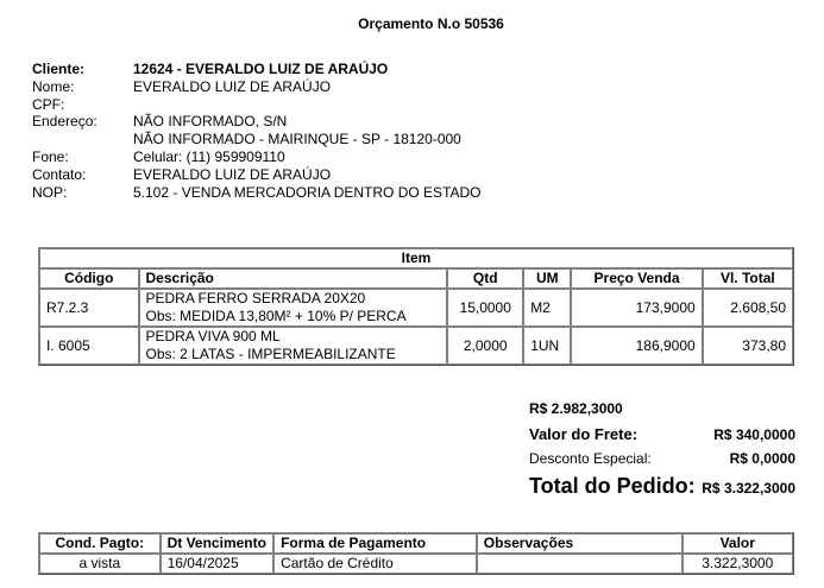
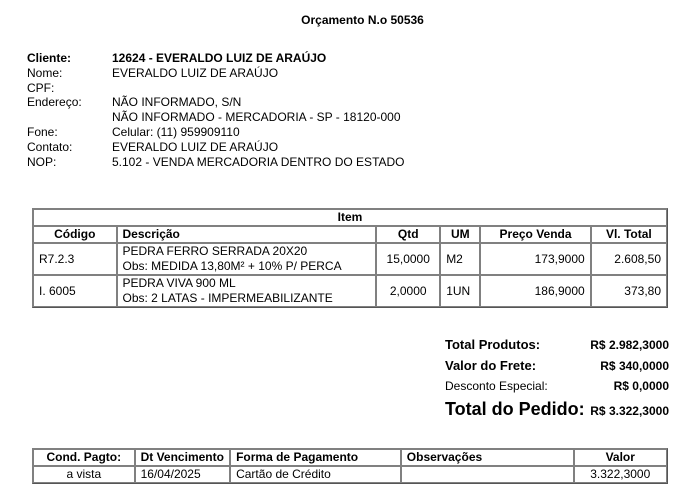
  Orçamento N.o 50536
  Cliente:
  12624 - EVERALDO LUIZ DE ARAÚJO
  Nome:
  EVERALDO LUIZ DE ARAÚJO
  CPF:
  Endereço:
  NÃO INFORMADO, S/N
- NÃO INFORMADO - MAIRINQUE - SP - 18120-000
+ NÃO INFORMADO - MERCADORIA - SP - 18120-000
  Fone:
  Celular: (11) 959909110
  Contato:
  EVERALDO LUIZ DE ARAÚJO
  NOP:
  5.102 - VENDA MERCADORIA DENTRO DO ESTADO
  Item
  Código	Descrição	Qtd	UM	Preço Venda	Vl. Total
  R7.2.3	PEDRA FERRO SERRADA 20X20 Obs: MEDIDA 13,80M² + 10% P/ PERCA	15,0000	M2	173,9000	2.608,50
  I. 6005	PEDRA VIVA 900 ML Obs: 2 LATAS - IMPERMEABILIZANTE	2,0000	1UN	186,9000	373,80
+ Total Produtos:
  R$ 2.982,3000
  Valor do Frete:
  R$ 340,0000
  Desconto Especial:
  R$ 0,0000
  Total do Pedido:
  R$ 3.322,3000
  Cond. Pagto:	Dt Vencimento	Forma de Pagamento	Observações	Valor
  a vista	16/04/2025	Cartão de Crédito		3.322,3000
